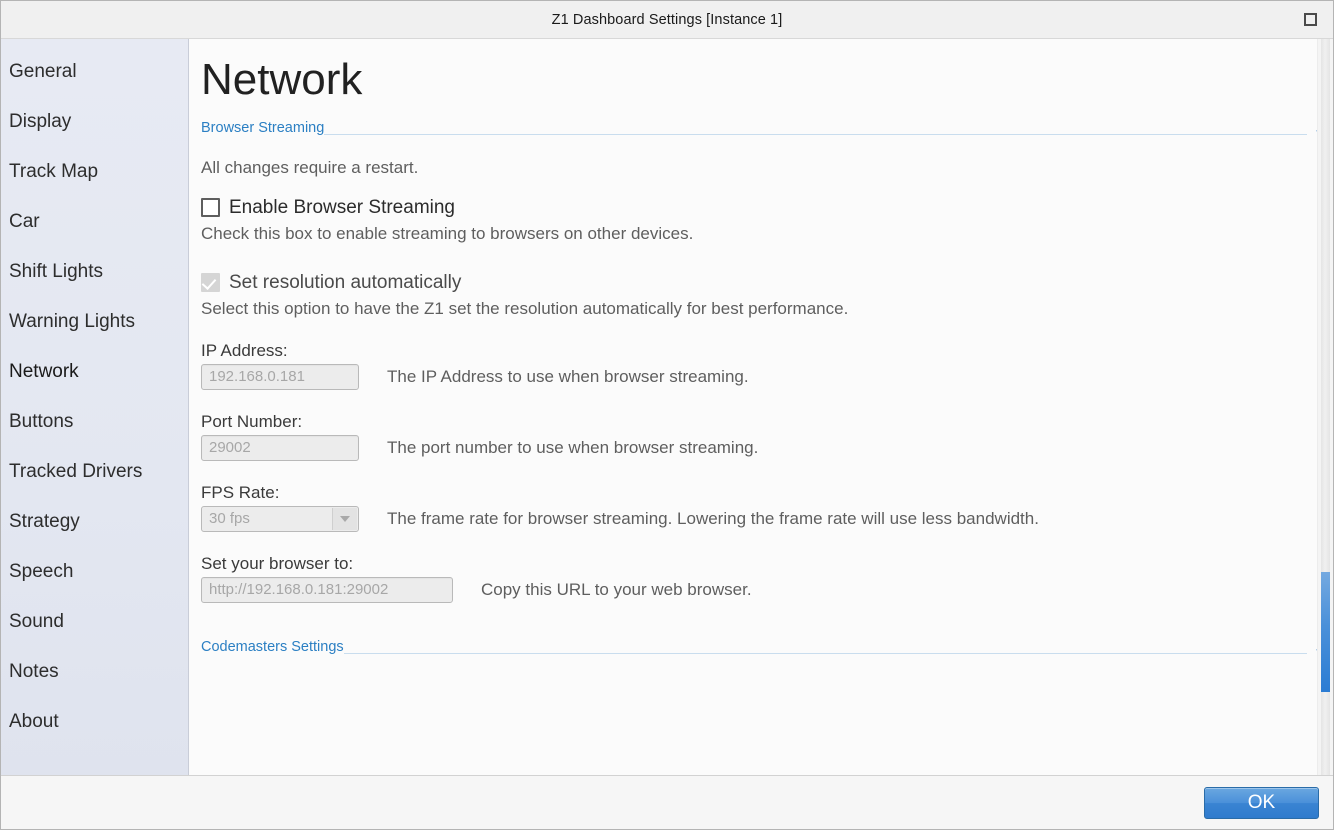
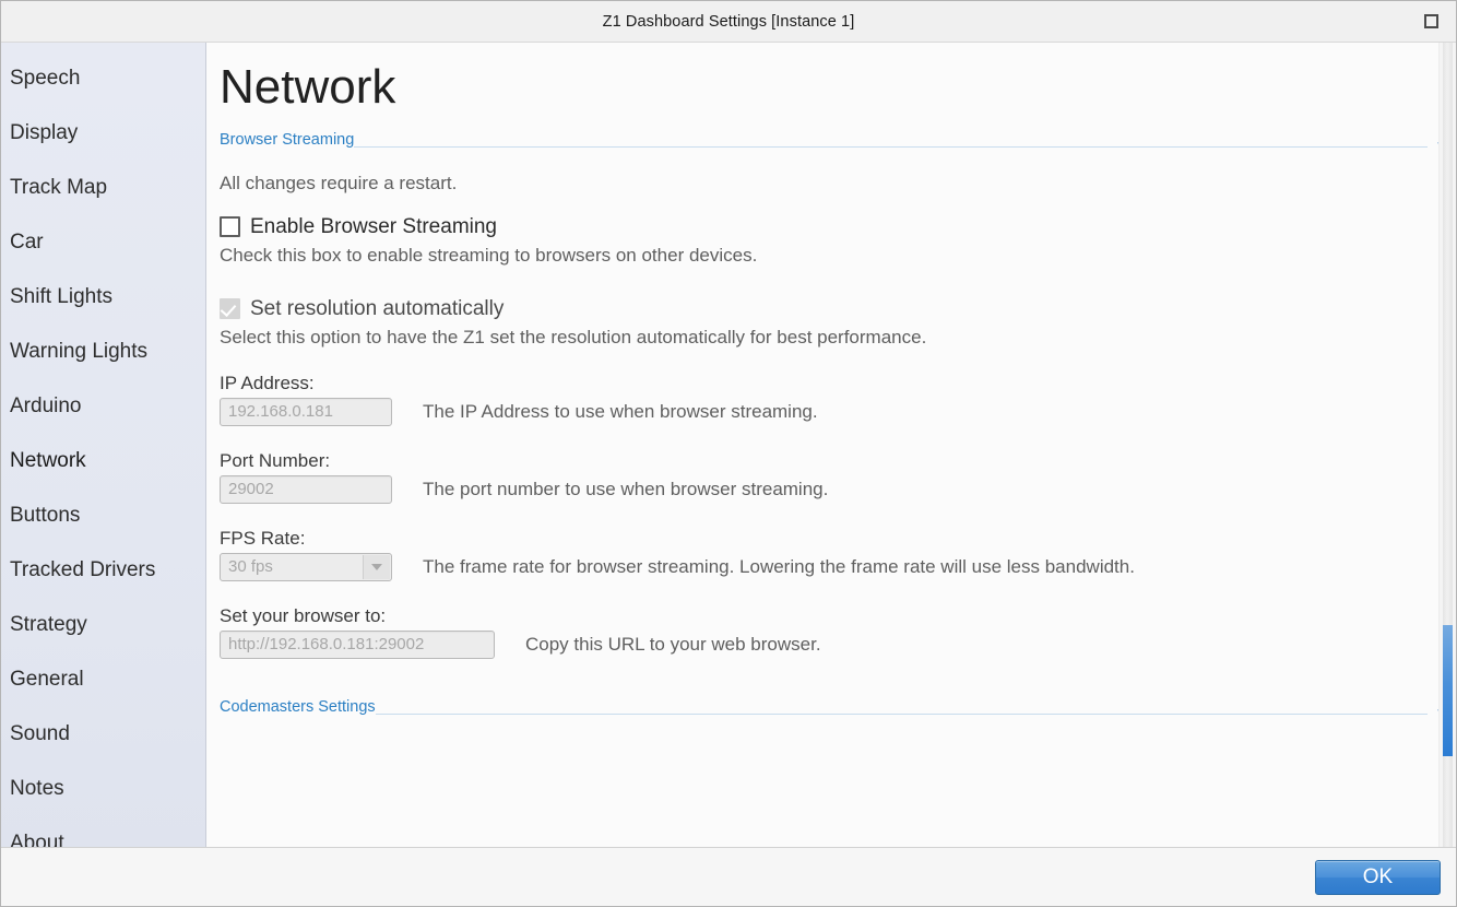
  Z1 Dashboard Settings [Instance 1]
- General
+ Speech
  Display
  Track Map
  Car
  Shift Lights
  Warning Lights
+ Arduino
  Network
  Buttons
  Tracked Drivers
  Strategy
- Speech
+ General
  Sound
  Notes
  About
  Network
  Browser Streaming
  All changes require a restart.
  Enable Browser Streaming
  Check this box to enable streaming to browsers on other devices.
  Set resolution automatically
  Select this option to have the Z1 set the resolution automatically for best performance.
  IP Address:
  192.168.0.181
  The IP Address to use when browser streaming.
  Port Number:
  29002
  The port number to use when browser streaming.
  FPS Rate:
  30 fps
  The frame rate for browser streaming. Lowering the frame rate will use less bandwidth.
  Set your browser to:
  http://192.168.0.181:29002
  Copy this URL to your web browser.
  Codemasters Settings
  OK
